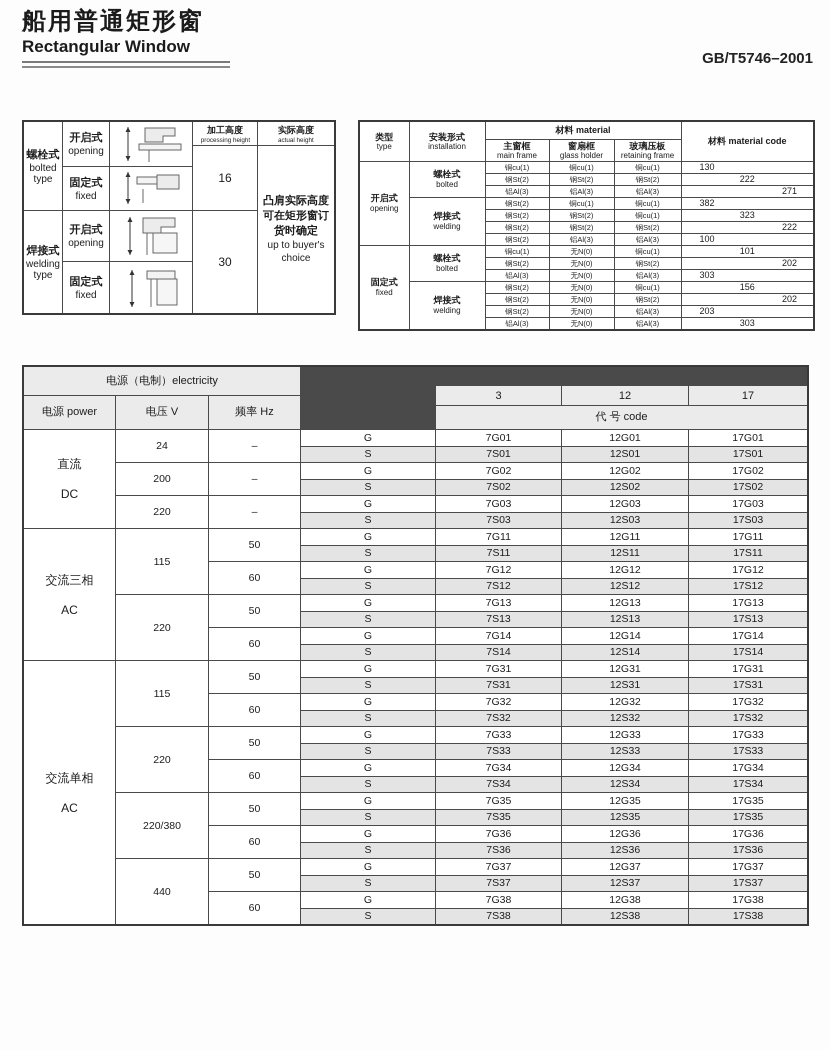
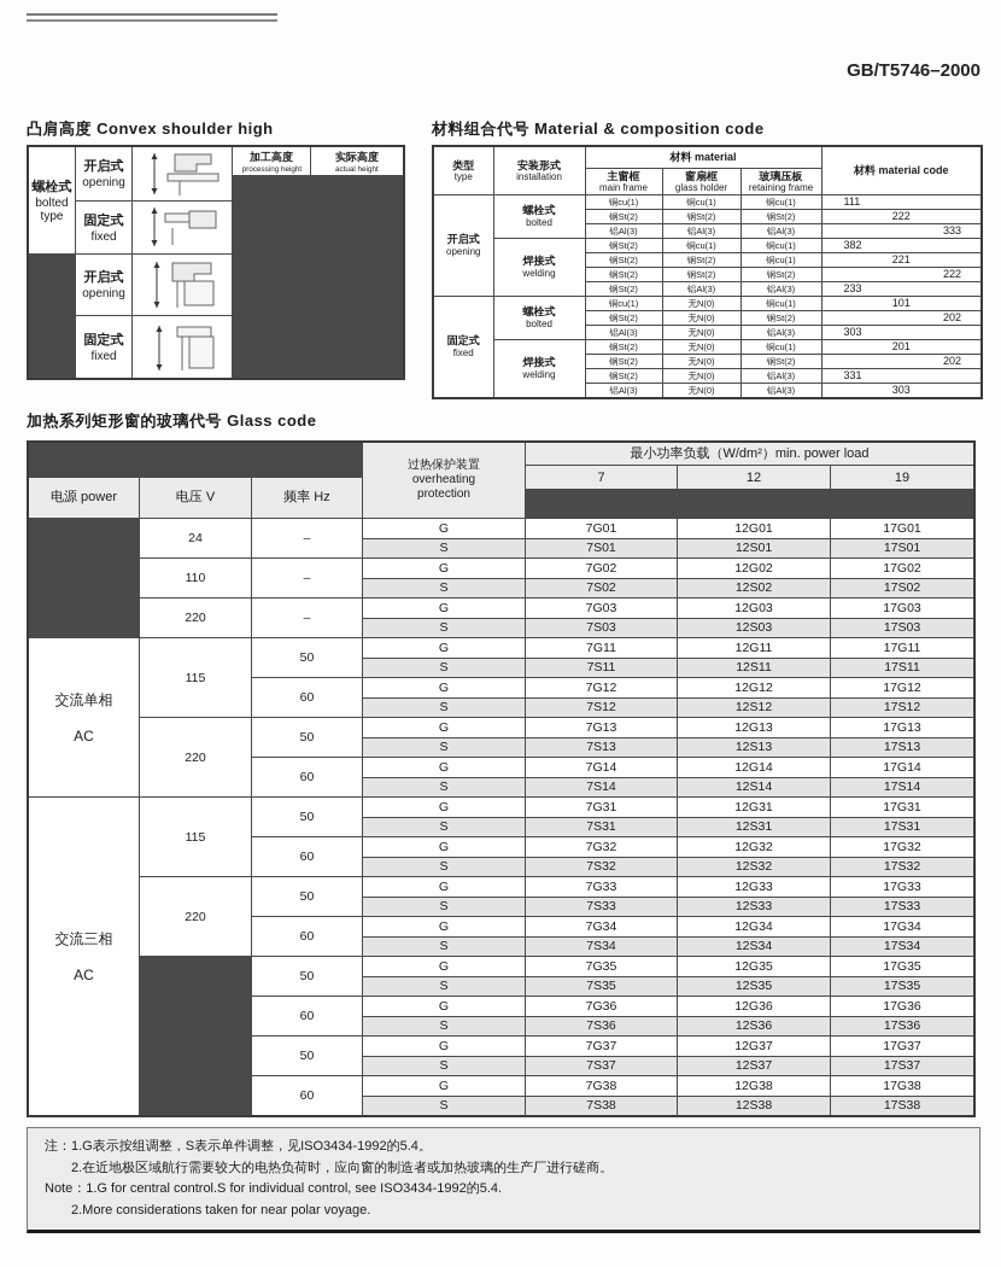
- 船用普通矩形窗
- Rectangular Window
- GB/T5746–2001
+ GB/T5746–2000
+ 凸肩高度 Convex shoulder high
+ 材料组合代号 Material & composition code
+ 加热系列矩形窗的玻璃代号 Glass code
  螺栓式
  bolted type
- 焊接式
- welding type
  开启式
  opening
  固定式
  fixed
  开启式
  opening
  固定式
  fixed
  加工高度
- 16
- 30
  实际高度
- 凸肩实际高度可在矩形窗订货时确定
- up to buyer's choice
  类型 type	安装形式 installation	材料 material	材料 material code
  主窗框 main frame	窗扇框 glass holder	玻璃压板 retaining frame
- 开启式opening	螺栓式bolted	铜cu(1)	铜cu(1)	铜cu(1)	130
+ 开启式opening	螺栓式bolted	铜cu(1)	铜cu(1)	铜cu(1)	111
  钢St(2)	钢St(2)	钢St(2)	222
- 铝Al(3)	铝Al(3)	铝Al(3)	271
+ 铝Al(3)	铝Al(3)	铝Al(3)	333
  焊接式welding	钢St(2)	铜cu(1)	铜cu(1)	382
- 钢St(2)	钢St(2)	铜cu(1)	323
+ 钢St(2)	钢St(2)	铜cu(1)	221
  钢St(2)	钢St(2)	钢St(2)	222
- 钢St(2)	铝Al(3)	铝Al(3)	100
+ 钢St(2)	铝Al(3)	铝Al(3)	233
  固定式fixed	螺栓式bolted	铜cu(1)	无N(0)	铜cu(1)	101
  钢St(2)	无N(0)	钢St(2)	202
  铝Al(3)	无N(0)	铝Al(3)	303
- 焊接式welding	钢St(2)	无N(0)	铜cu(1)	156
+ 焊接式welding	钢St(2)	无N(0)	铜cu(1)	201
  钢St(2)	无N(0)	钢St(2)	202
- 钢St(2)	无N(0)	铝Al(3)	203
+ 钢St(2)	无N(0)	铝Al(3)	331
  铝Al(3)	无N(0)	铝Al(3)	303
- 电源（电制）electricity
  电源 power
  电压 V
  频率 Hz
+ 过热保护装置
+ overheating
+ protection
+ 最小功率负载（W/dm²）min. power load
- 3
+ 7
  12
- 17
+ 19
- 代 号 code
- 直流
- DC
  24
  –
  G
  7G01
  12G01
  17G01
  S
  7S01
  12S01
  17S01
- 200
+ 110
  –
  G
  7G02
  12G02
  17G02
  S
  7S02
  12S02
  17S02
  220
  –
  G
  7G03
  12G03
  17G03
  S
  7S03
  12S03
  17S03
- 交流三相
+ 交流单相
  AC
  115
  50
  G
  7G11
  12G11
  17G11
  S
  7S11
  12S11
  17S11
  60
  G
  7G12
  12G12
  17G12
  S
  7S12
  12S12
  17S12
  220
  50
  G
  7G13
  12G13
  17G13
  S
  7S13
  12S13
  17S13
  60
  G
  7G14
  12G14
  17G14
  S
  7S14
  12S14
  17S14
- 交流单相
+ 交流三相
  AC
  115
  50
  G
  7G31
  12G31
  17G31
  S
  7S31
  12S31
  17S31
  60
  G
  7G32
  12G32
  17G32
  S
  7S32
  12S32
  17S32
  220
  50
  G
  7G33
  12G33
  17G33
  S
  7S33
  12S33
  17S33
  60
  G
  7G34
  12G34
  17G34
  S
  7S34
  12S34
  17S34
- 220/380
  50
  G
  7G35
  12G35
  17G35
  S
  7S35
  12S35
  17S35
  60
  G
  7G36
  12G36
  17G36
  S
  7S36
  12S36
  17S36
- 440
  50
  G
  7G37
  12G37
  17G37
  S
  7S37
  12S37
  17S37
  60
  G
  7G38
  12G38
  17G38
  S
  7S38
  12S38
  17S38
+ 注：1.G表示按组调整，S表示单件调整，见ISO3434-1992的5.4。
+ 2.在近地极区域航行需要较大的电热负荷时，应向窗的制造者或加热玻璃的生产厂进行磋商。
+ Note：1.G for central control.S for individual control, see ISO3434-1992的5.4.
+ 2.More considerations taken for near polar voyage.
